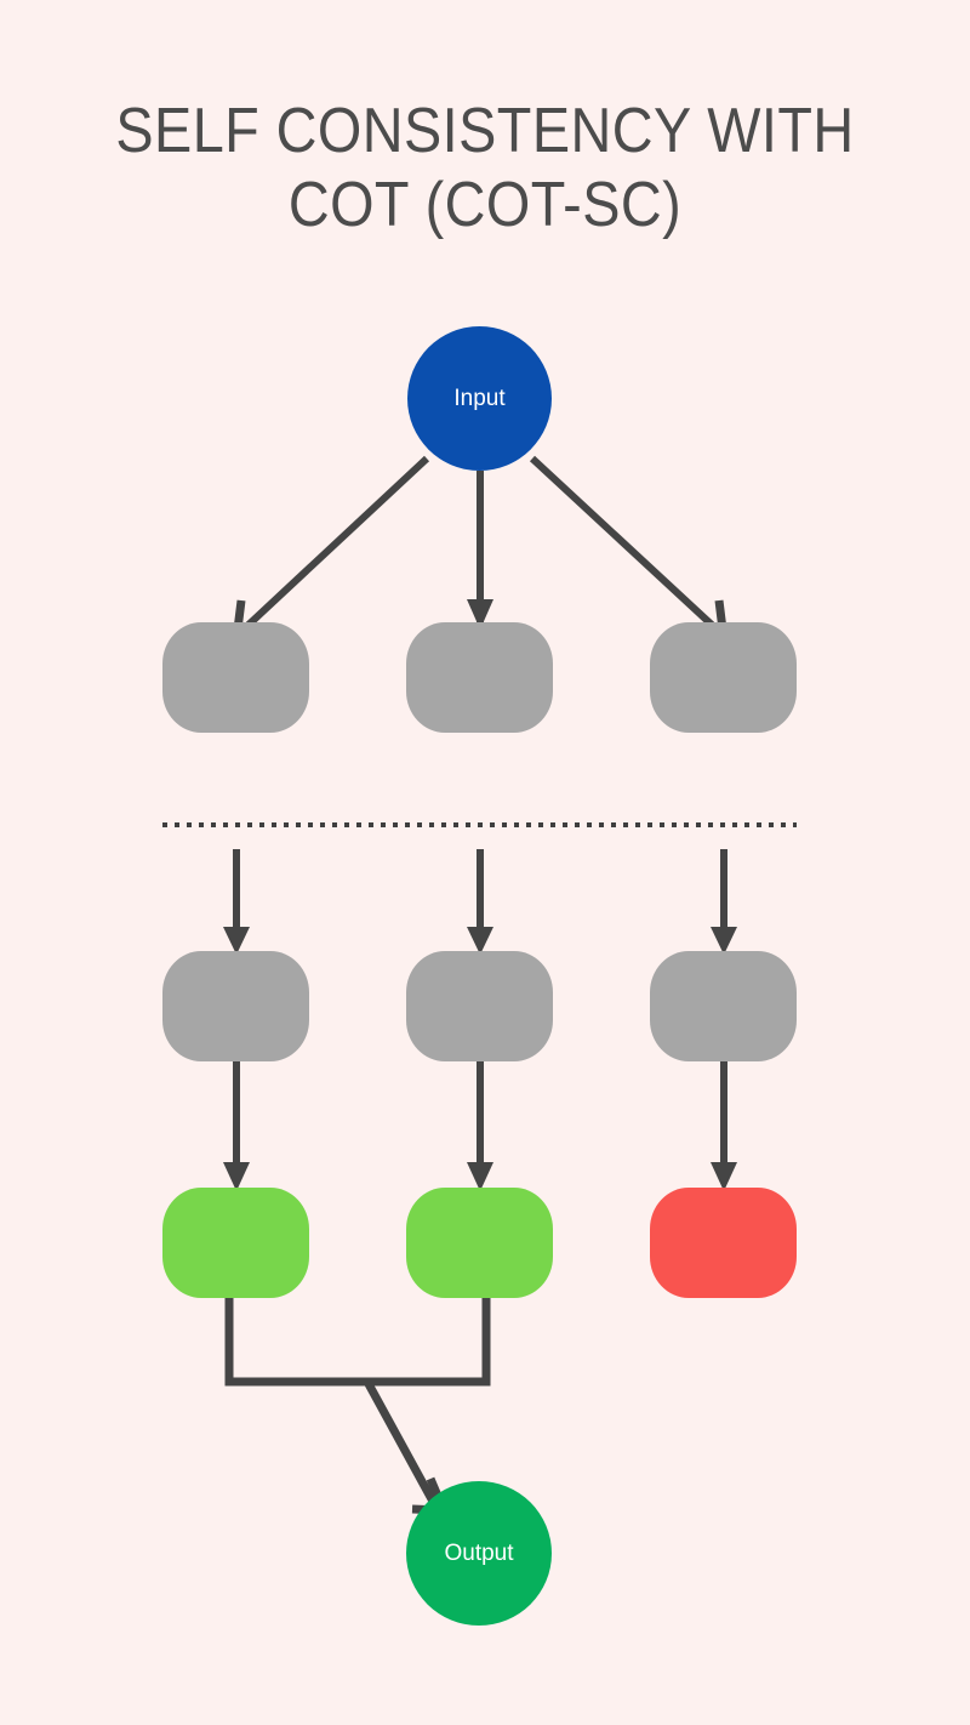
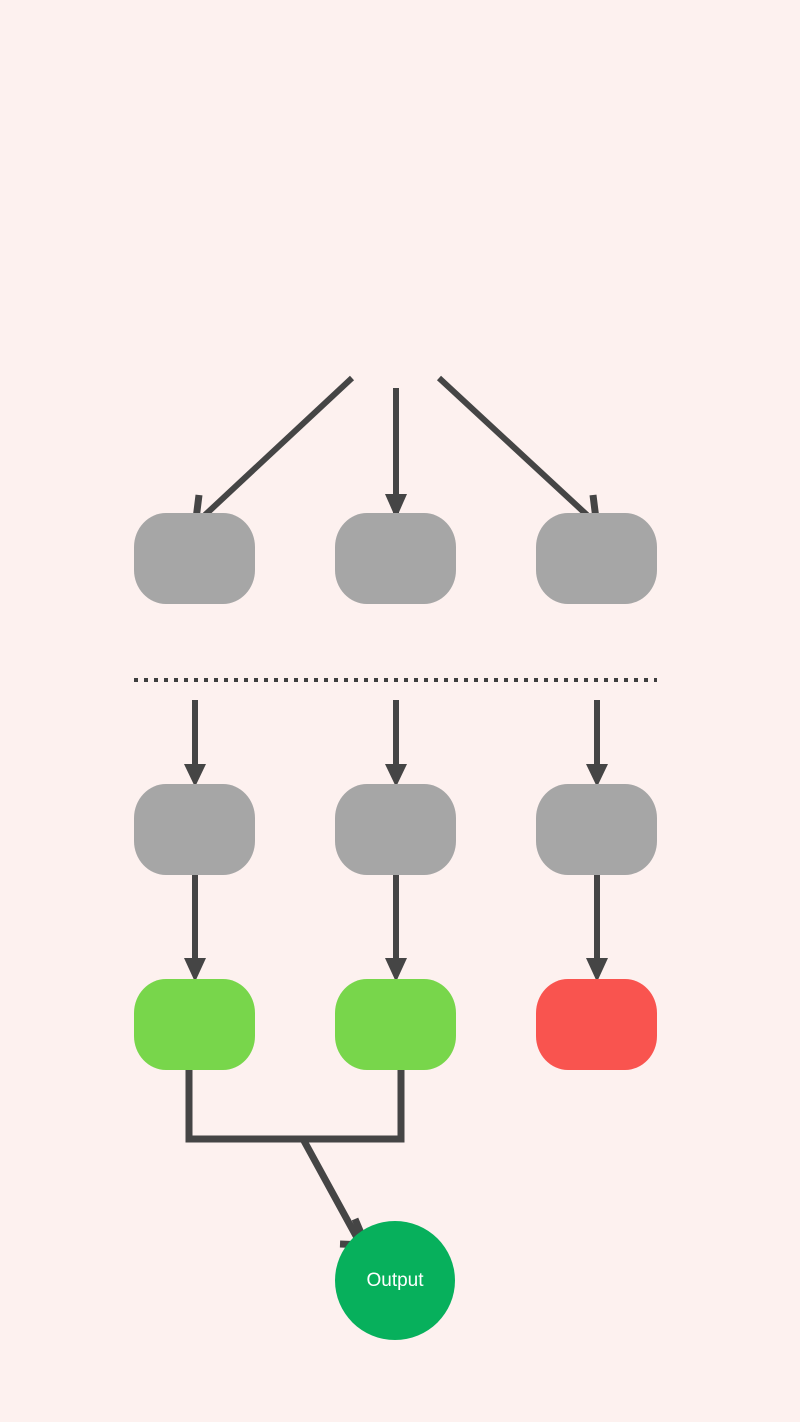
- SELF CONSISTENCY WITH
- COT (COT-SC)
- Input
  Output
